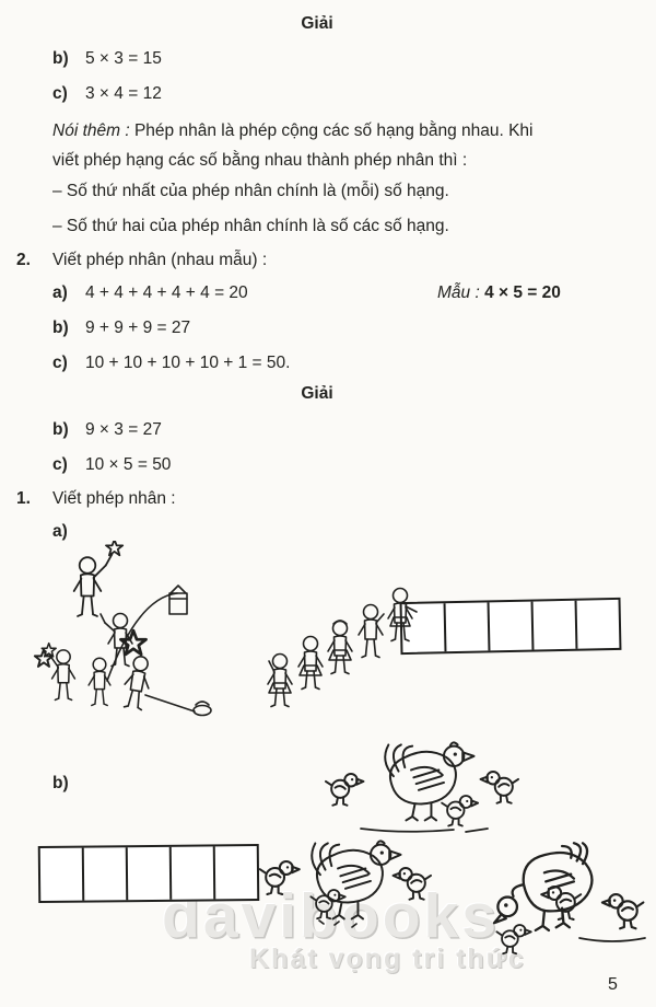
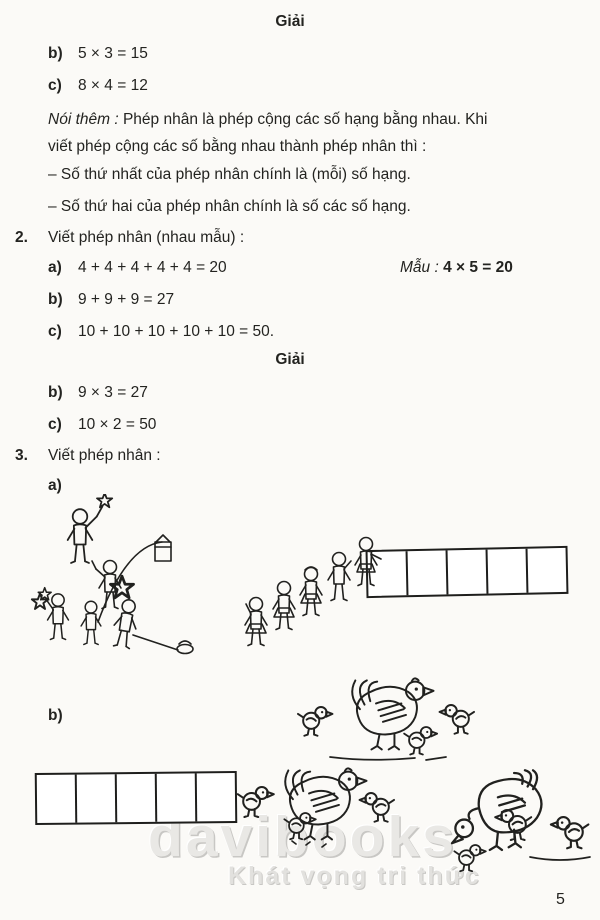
  Giải
  b) 5 × 3 = 15
- c) 3 × 4 = 12
+ c) 8 × 4 = 12
  Nói thêm : Phép nhân là phép cộng các số hạng bằng nhau. Khi
- viết phép hạng các số bằng nhau thành phép nhân thì :
+ viết phép cộng các số bằng nhau thành phép nhân thì :
  – Số thứ nhất của phép nhân chính là (mỗi) số hạng.
  – Số thứ hai của phép nhân chính là số các số hạng.
  2. Viết phép nhân (nhau mẫu) :
  a) 4 + 4 + 4 + 4 + 4 = 20
  Mẫu : 4 × 5 = 20
  b) 9 + 9 + 9 = 27
- c) 10 + 10 + 10 + 10 + 1 = 50.
+ c) 10 + 10 + 10 + 10 + 10 = 50.
  Giải
  b) 9 × 3 = 27
- c) 10 × 5 = 50
+ c) 10 × 2 = 50
- 1. Viết phép nhân :
+ 3. Viết phép nhân :
  a)
  daviooks
  Khát vọng tri thức
  b)
  5
